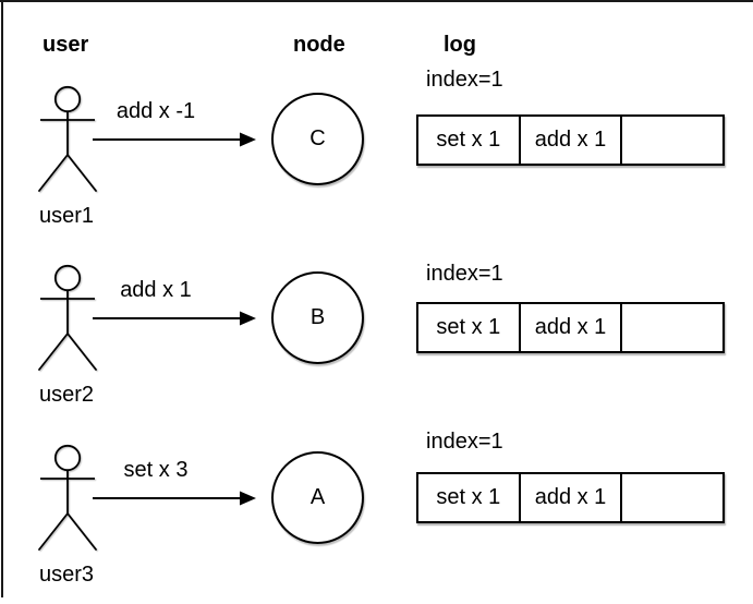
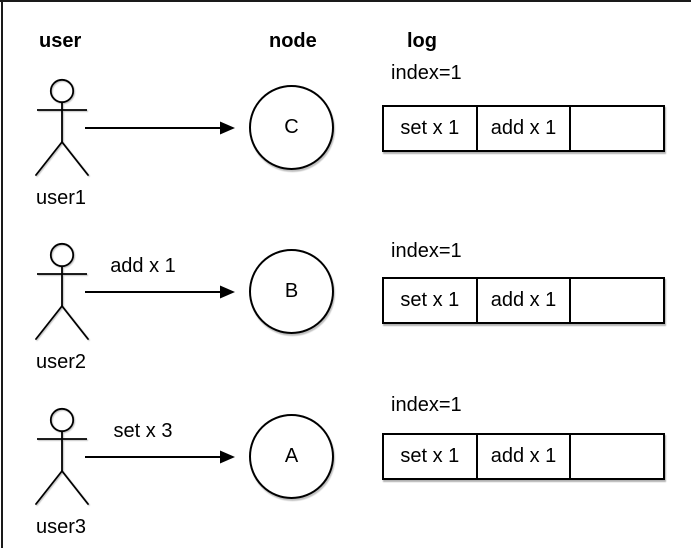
  user
  node
  log
  user1
- add x -1
  C
  index=1
  set x 1
  add x 1
  user2
  add x 1
  B
  index=1
  set x 1
  add x 1
  user3
  set x 3
  A
  index=1
  set x 1
  add x 1
